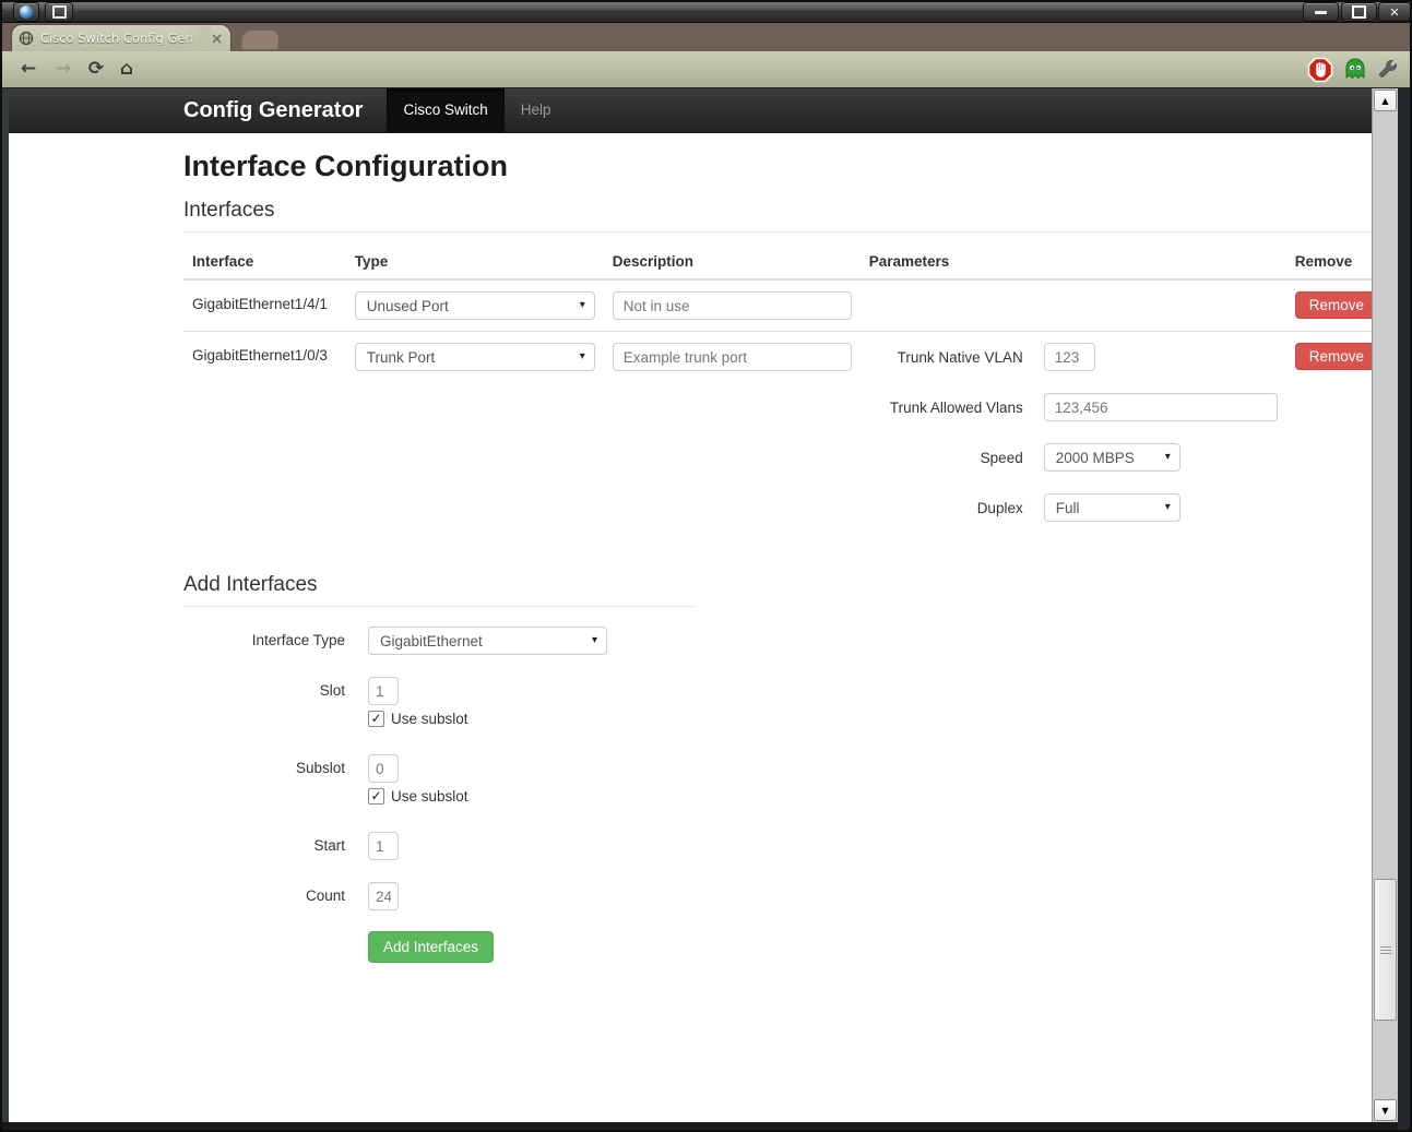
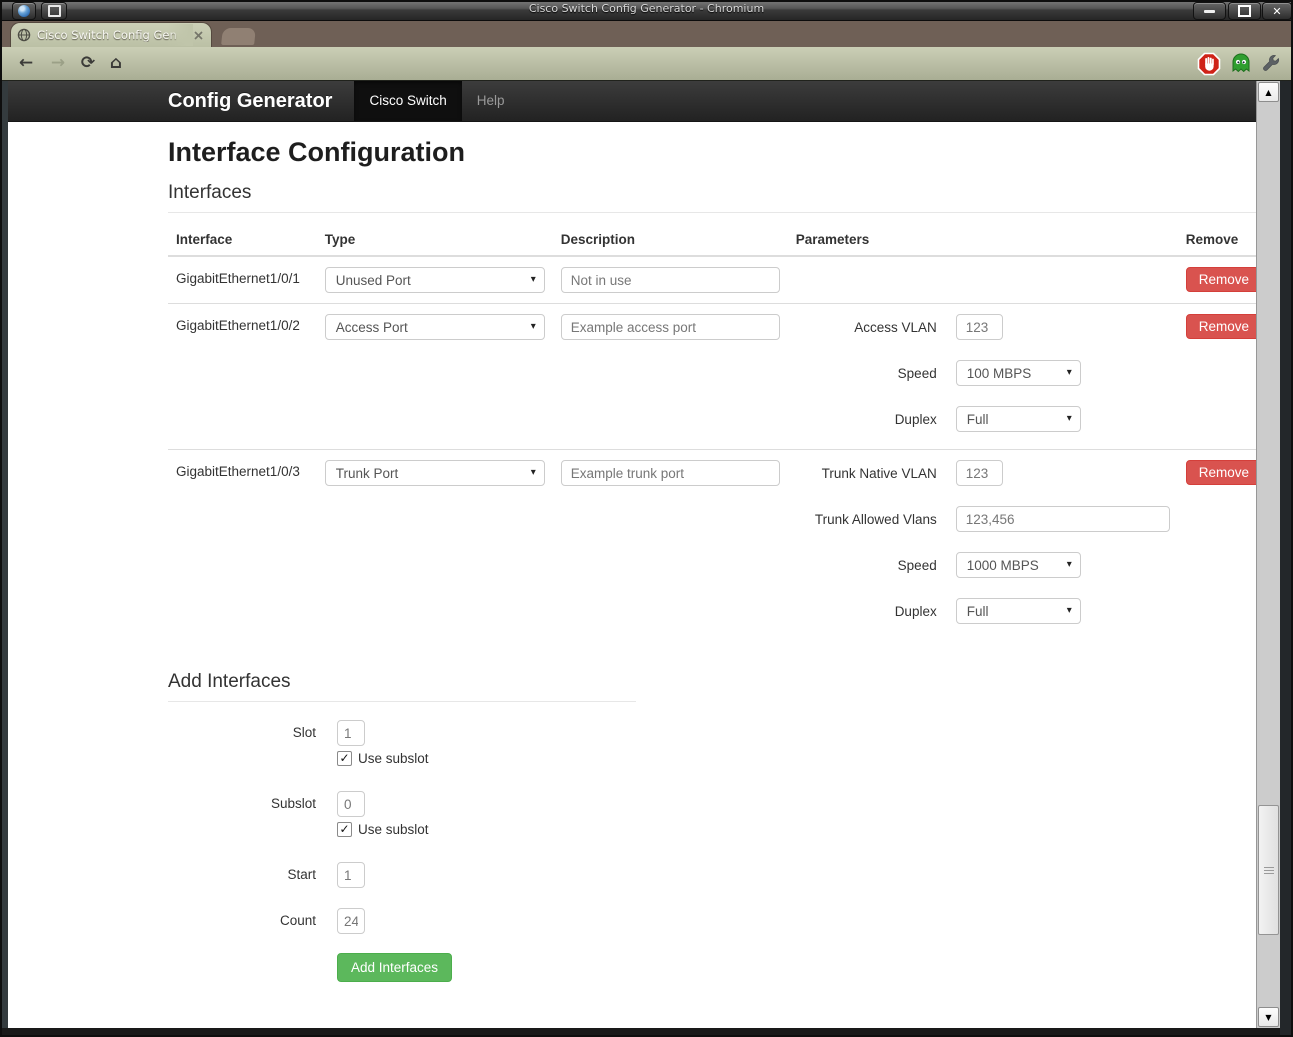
+ Cisco Switch Config Generator - Chromium
  ✕
  Cisco Switch Config Ge
  ←
  →
  ⟳
  ⌂
  Config Generator
  Cisco Switch
  Help
  Interface Configuration
  Interfaces
  Interface	Type	Description	Parameters	Remove
- GigabitEthernet1/4/1	Unused Port ▾	Not in use		Remove
+ GigabitEthernet1/0/1	Unused Port ▾	Not in use		Remove
+ GigabitEthernet1/0/2	Access Port ▾	Example access port	Access VLAN 123 Speed 100 MBPS ▾ Duplex Full ▾	Remove
- GigabitEthernet1/0/3	Trunk Port ▾	Example trunk port	Trunk Native VLAN 123 Trunk Allowed Vlans 123,456 Speed 2000 MBPS ▾ Duplex Full ▾	Remove
+ GigabitEthernet1/0/3	Trunk Port ▾	Example trunk port	Trunk Native VLAN 123 Trunk Allowed Vlans 123,456 Speed 1000 MBPS ▾ Duplex Full ▾	Remove
  Add Interfaces
- Interface Type
- GigabitEthernet
- ▾
  Slot
  1
  ✓
  Use subslot
  Subslot
  0
  ✓
  Use subslot
  Start
  1
  Count
  24
  Add Interfaces
  ▲
  ▼
